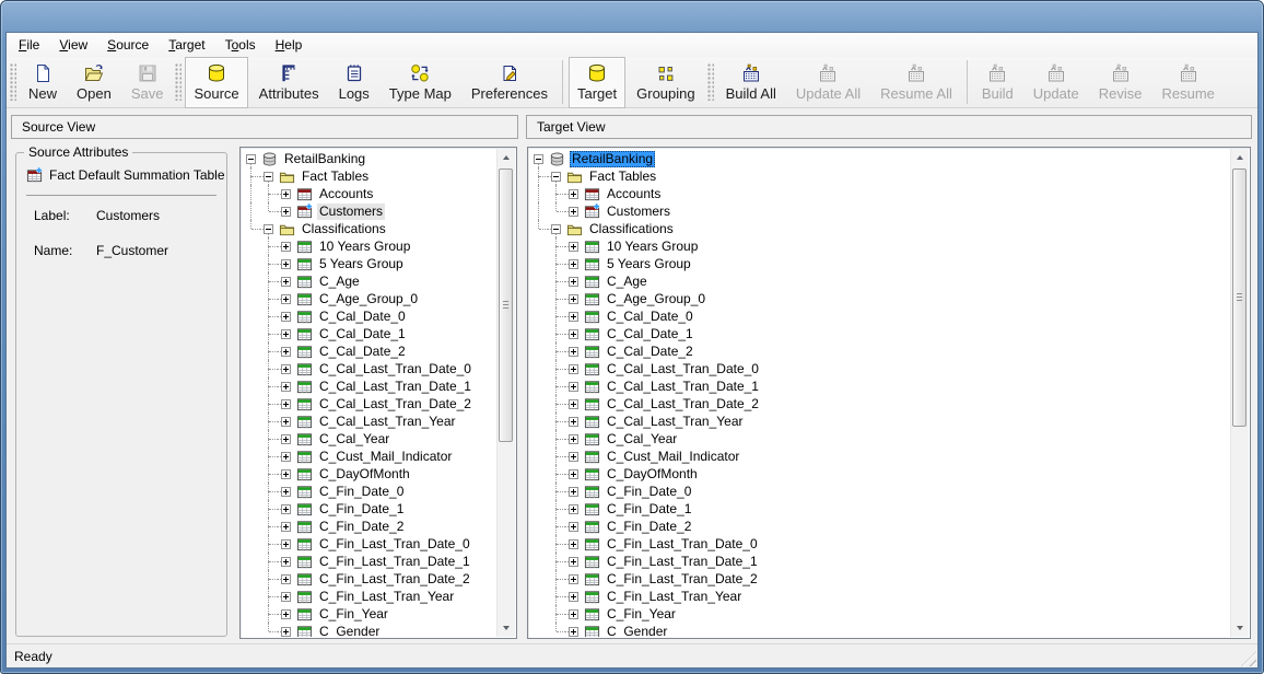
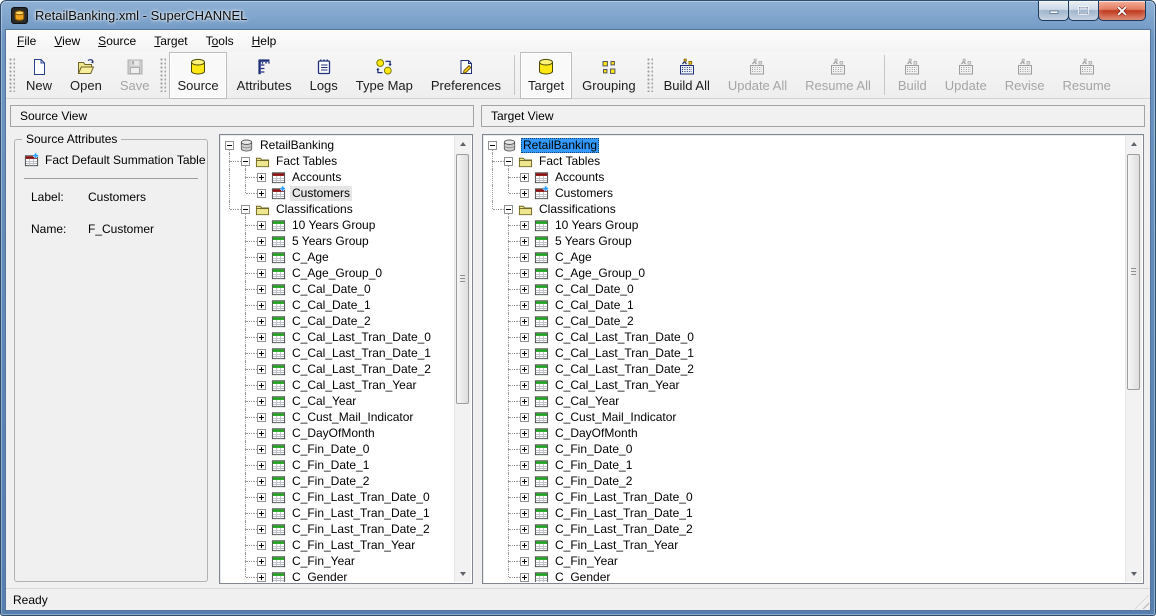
+ RetailBanking.xml - SuperCHANNEL
  File
  View
  Source
  Target
  Tools
  Help
  New
  Open
  Save
  Source
  Attributes
  Logs
  Type Map
  Preferences
  Target
  Grouping
  Build All
  Update All
  Resume All
  Build
  Update
  Revise
  Resume
  Source View
  Source Attributes
  Fact Default Summation Table
  Label:
  Customers
  Name:
  F_Customer
  RetailBanking
  Fact Tables
  Accounts
  Customers
  Classifications
  10 Years Group
  5 Years Group
  C_Age
  C_Age_Group_0
  C_Cal_Date_0
  C_Cal_Date_1
  C_Cal_Date_2
  C_Cal_Last_Tran_Date_0
  C_Cal_Last_Tran_Date_1
  C_Cal_Last_Tran_Date_2
  C_Cal_Last_Tran_Year
  C_Cal_Year
  C_Cust_Mail_Indicator
  C_DayOfMonth
  C_Fin_Date_0
  C_Fin_Date_1
  C_Fin_Date_2
  C_Fin_Last_Tran_Date_0
  C_Fin_Last_Tran_Date_1
  C_Fin_Last_Tran_Date_2
  C_Fin_Last_Tran_Year
  C_Fin_Year
  C_Gender
  Target View
  RetailBanking
  Fact Tables
  Accounts
  Customers
  Classifications
  10 Years Group
  5 Years Group
  C_Age
  C_Age_Group_0
  C_Cal_Date_0
  C_Cal_Date_1
  C_Cal_Date_2
  C_Cal_Last_Tran_Date_0
  C_Cal_Last_Tran_Date_1
  C_Cal_Last_Tran_Date_2
  C_Cal_Last_Tran_Year
  C_Cal_Year
  C_Cust_Mail_Indicator
  C_DayOfMonth
  C_Fin_Date_0
  C_Fin_Date_1
  C_Fin_Date_2
  C_Fin_Last_Tran_Date_0
  C_Fin_Last_Tran_Date_1
  C_Fin_Last_Tran_Date_2
  C_Fin_Last_Tran_Year
  C_Fin_Year
  C_Gender
  Ready
